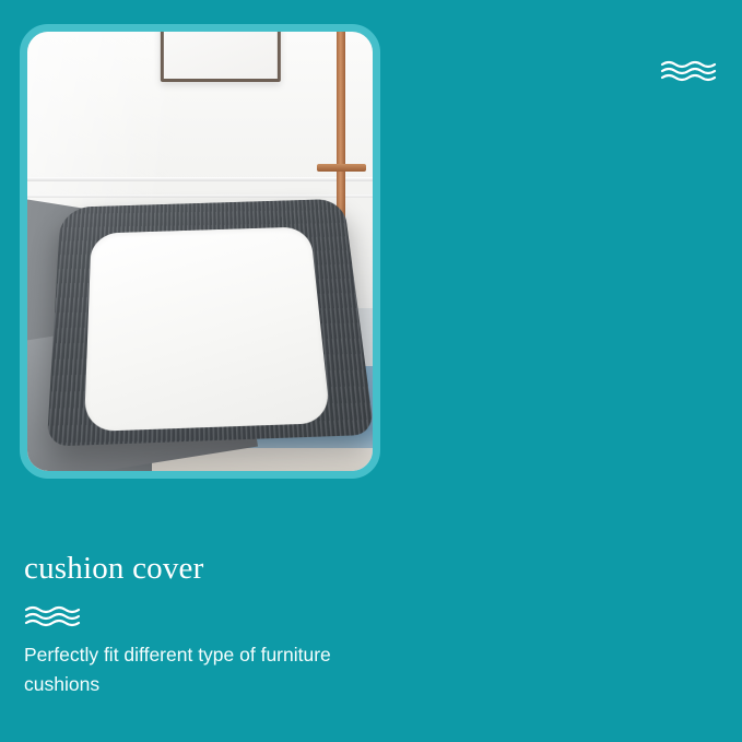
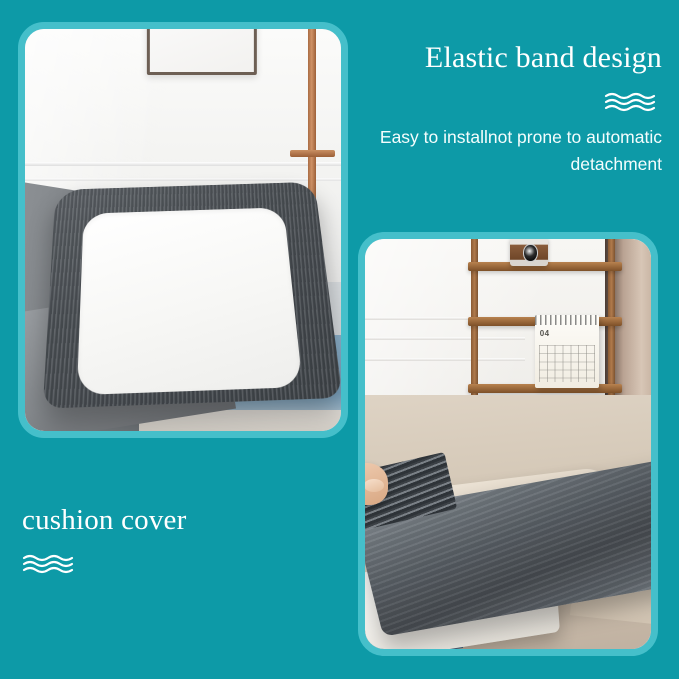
+ 04
+ Elastic band design
+ Easy to installnot prone to automatic detachment
  cushion cover
- Perfectly fit different type of furniture cushions
